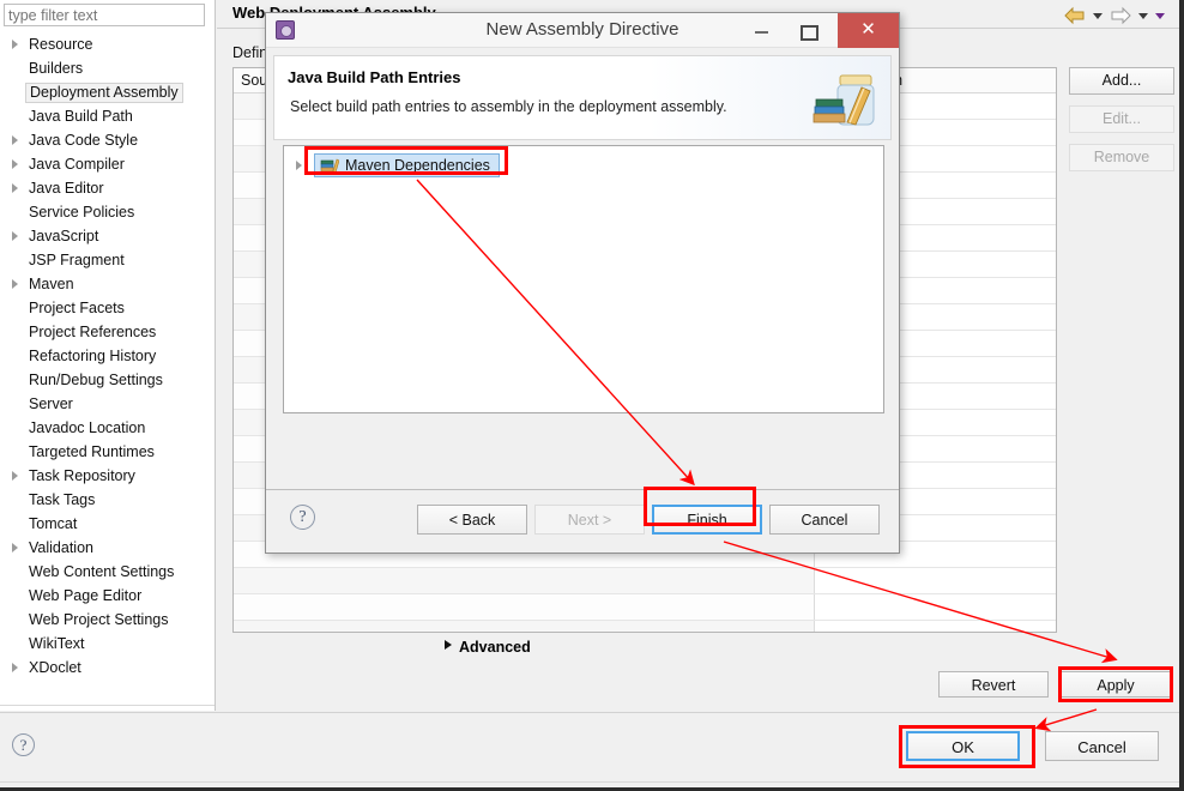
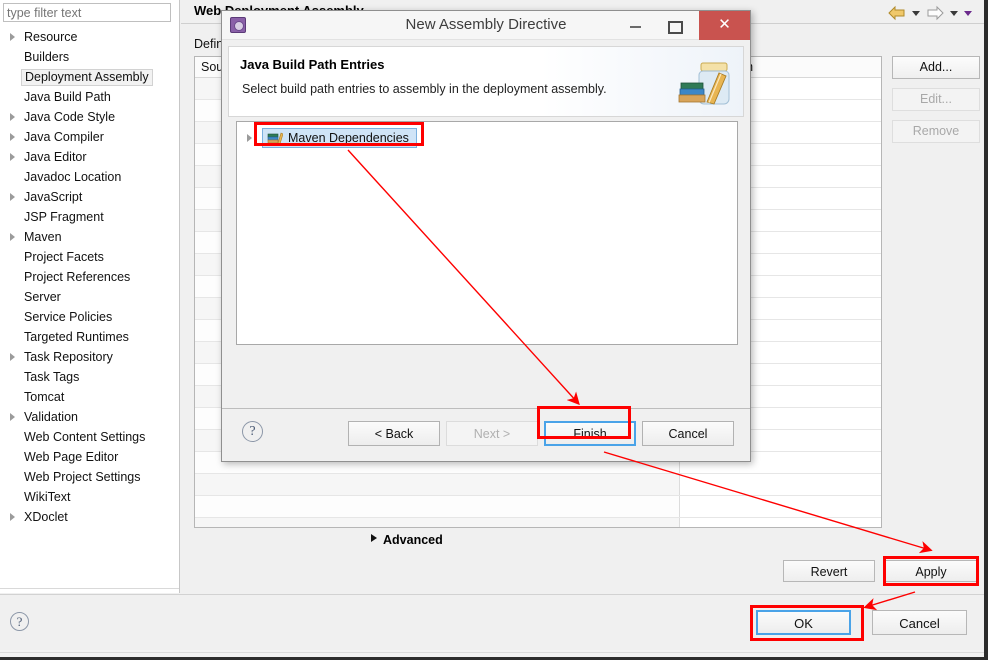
  type filter text
  Resource
  Builders
  Deployment Assembly
  Java Build Path
  Java Code Style
  Java Compiler
  Java Editor
- Service Policies
+ Javadoc Location
  JavaScript
  JSP Fragment
  Maven
  Project Facets
  Project References
- Refactoring History
- Run/Debug Settings
  Server
- Javadoc Location
+ Service Policies
  Targeted Runtimes
  Task Repository
  Task Tags
  Tomcat
  Validation
  Web Content Settings
  Web Page Editor
  Web Project Settings
  WikiText
  XDoclet
  Add...
  Edit...
  Remove
  Advanced
  Revert
  Apply
  ?
  OK
  Cancel
  New Assembly Directive
  ✕
  Java Build Path Entries
  Select build path entries to assembly in the deployment assembly.
  Maven Dependencies
  ?
  < Back
  Next >
  Finish
  Cancel
